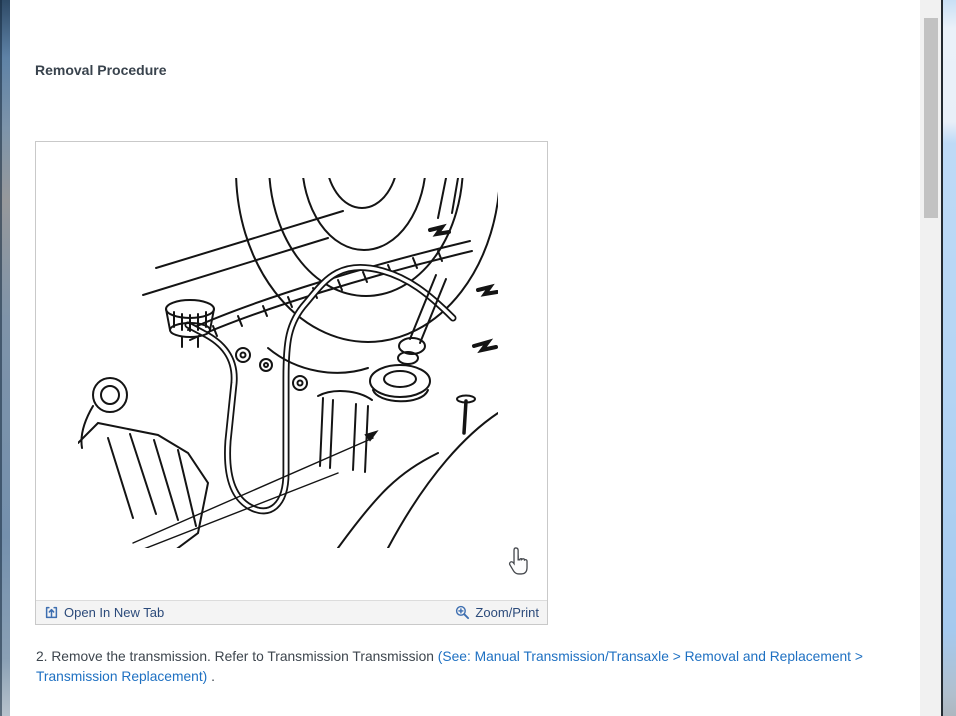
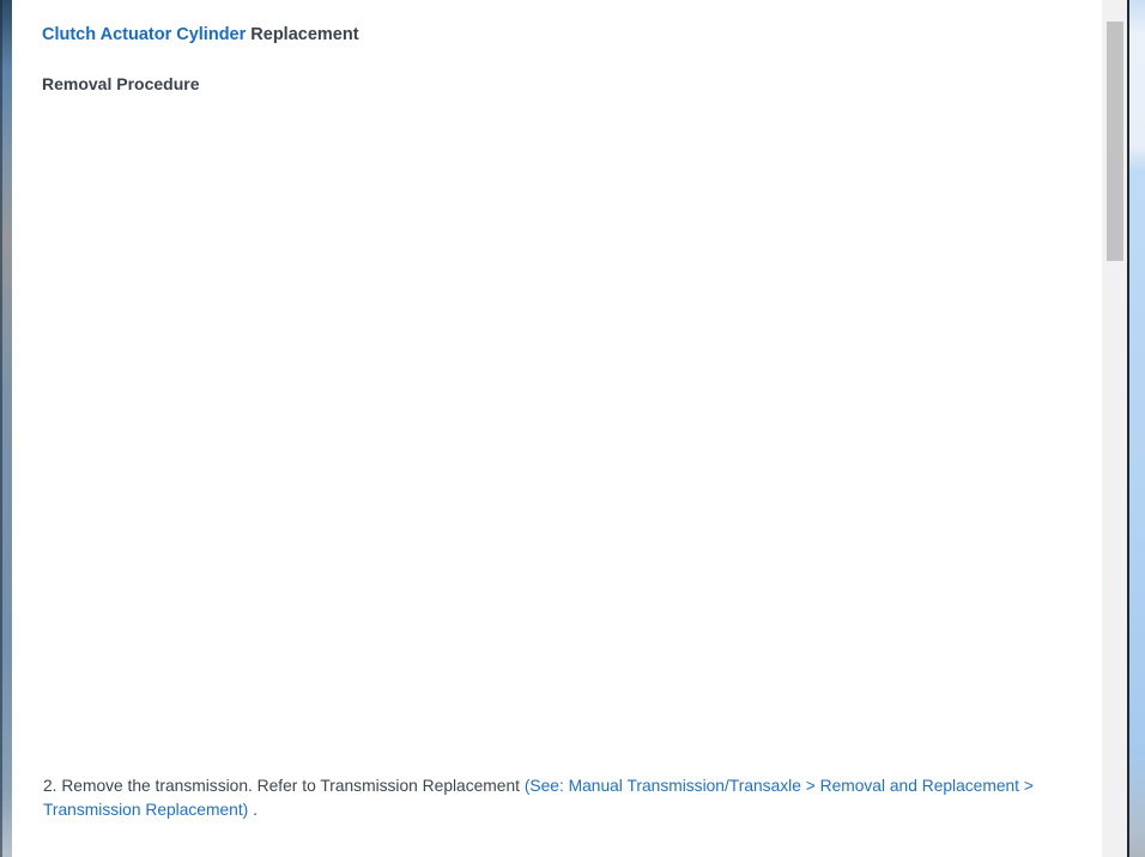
+ Clutch Actuator Cylinder Replacement
  Removal Procedure
- Open In New Tab
- Zoom/Print
- 2. Remove the transmission. Refer to Transmission Transmission (See: Manual Transmission/Transaxle > Removal and Replacement > Transmission Replacement) .
+ 2. Remove the transmission. Refer to Transmission Replacement (See: Manual Transmission/Transaxle > Removal and Replacement > Transmission Replacement) .
